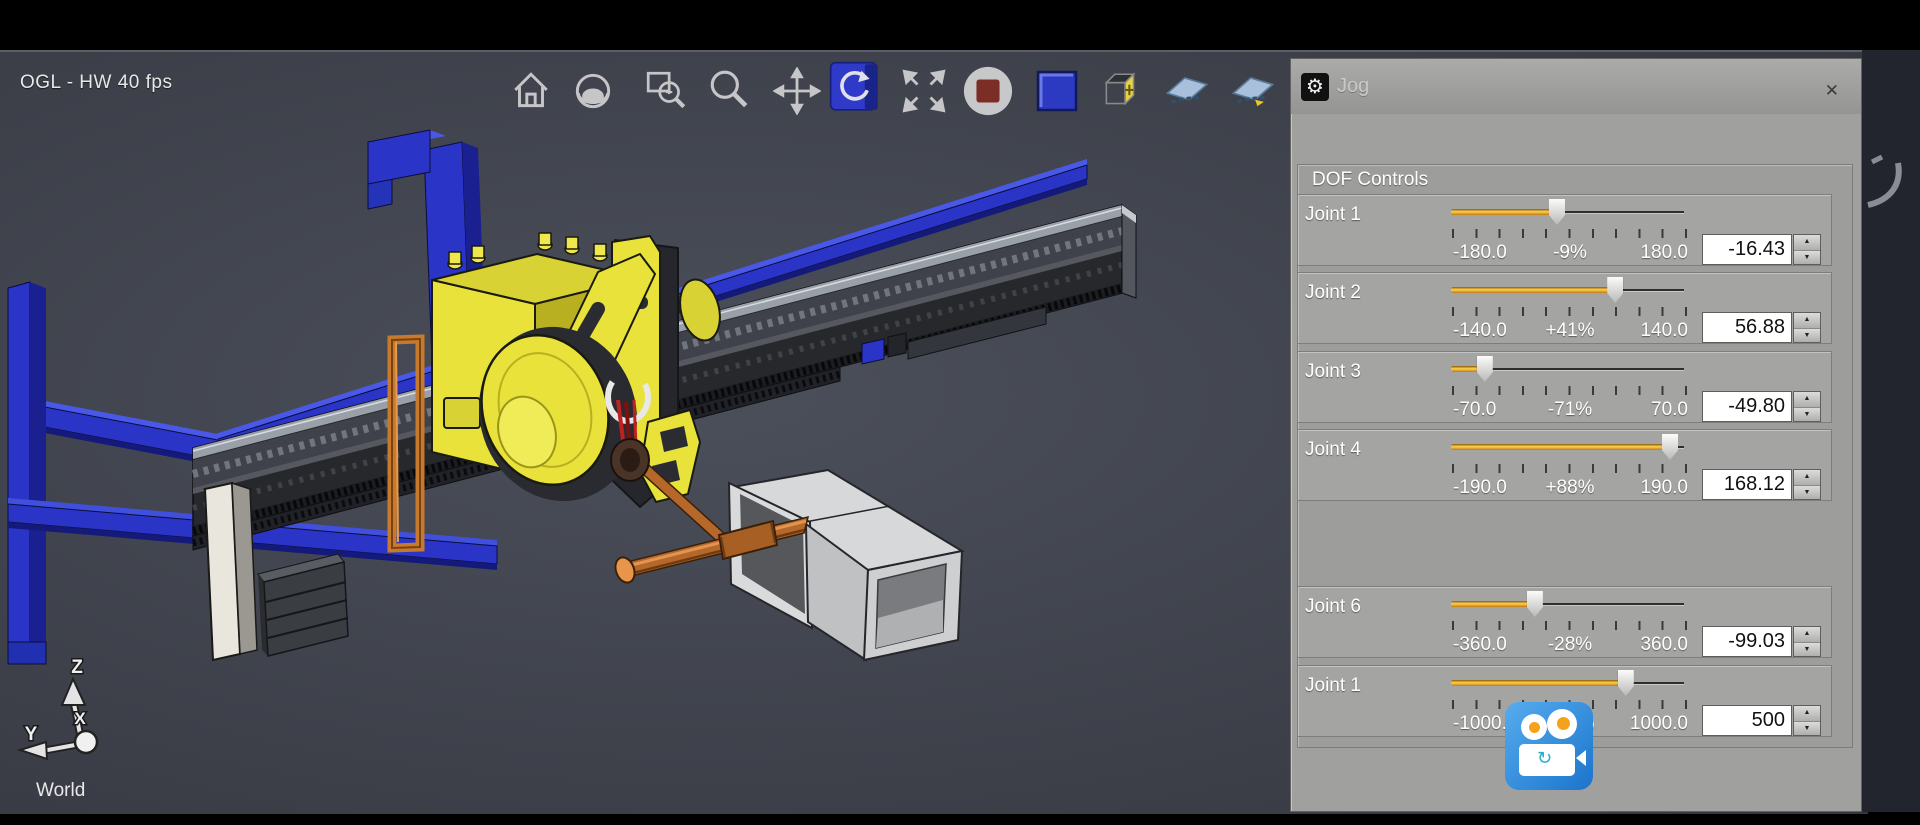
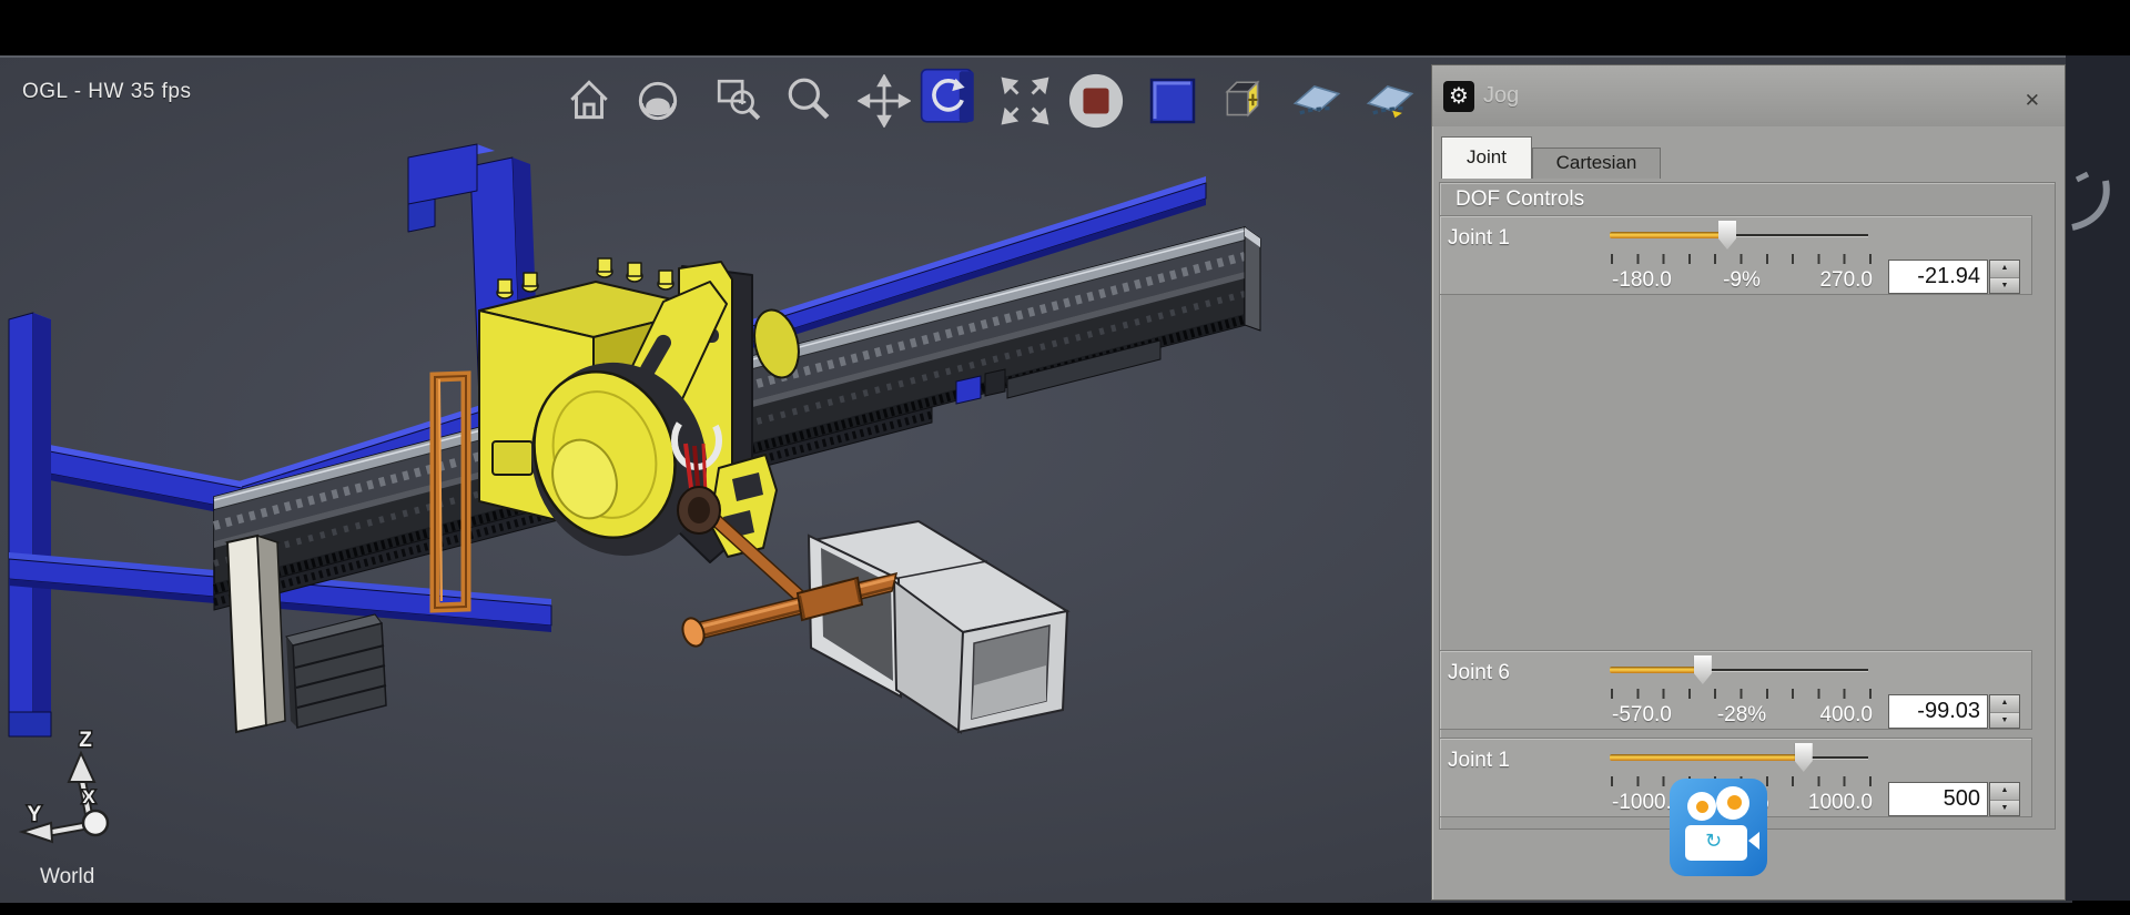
  Z
  X
  Y
  World
- OGL - HW 40 fps
+ OGL - HW 35 fps
  ⚙
  Jog
  ✕
+ Joint
+ Cartesian
  DOF Controls
  Joint 1
  -180.0
  -9%
- 180.0
+ 270.0
- -16.43
+ -21.94
- Joint 2
- -140.0
- +41%
- 140.0
- 56.88
- Joint 3
- -70.0
- -71%
- 70.0
- -49.80
- Joint 4
- -190.0
- +88%
- 190.0
- 168.12
  Joint 6
- -360.0
+ -570.0
  -28%
- 360.0
+ 400.0
  -99.03
  Joint 1
  -1000
  1000.0
  500
  ↻
